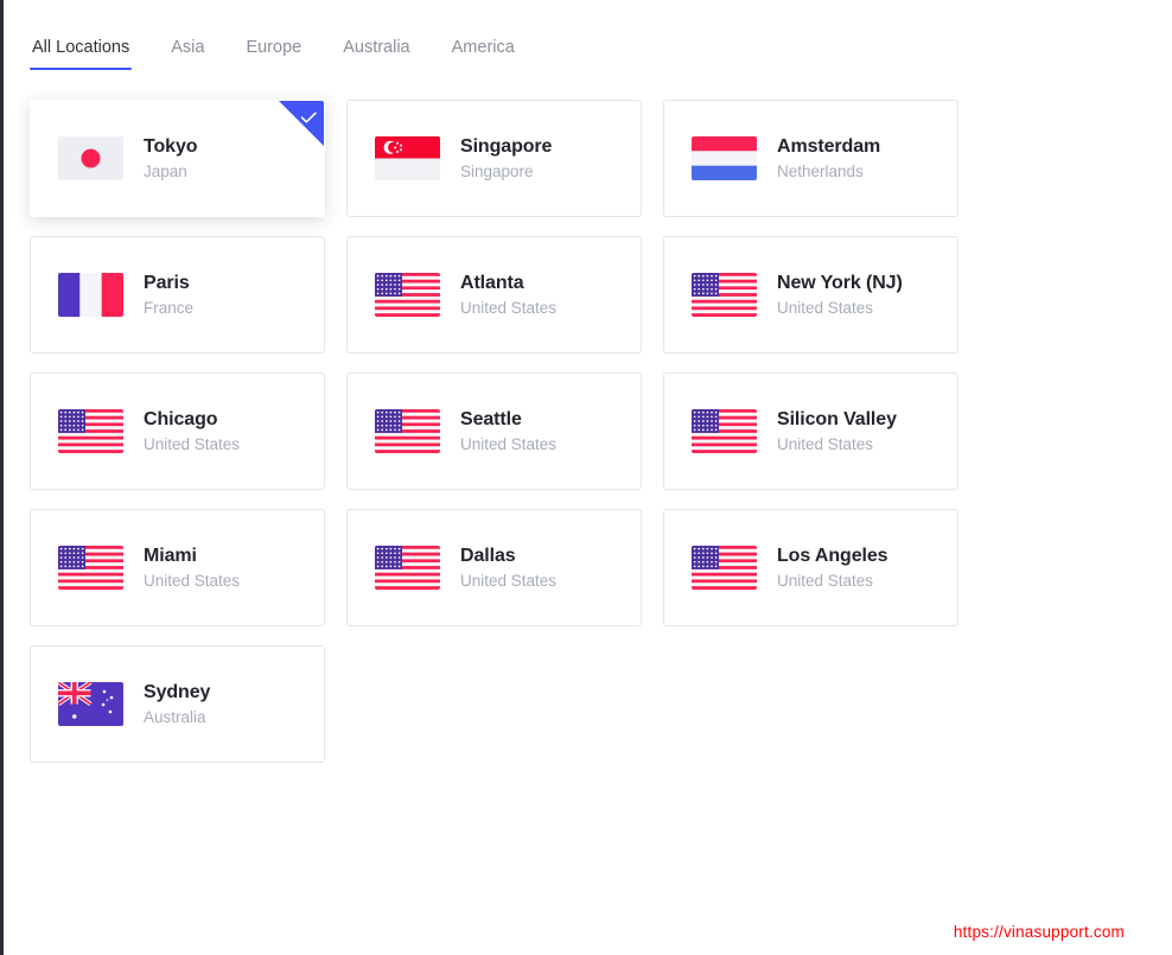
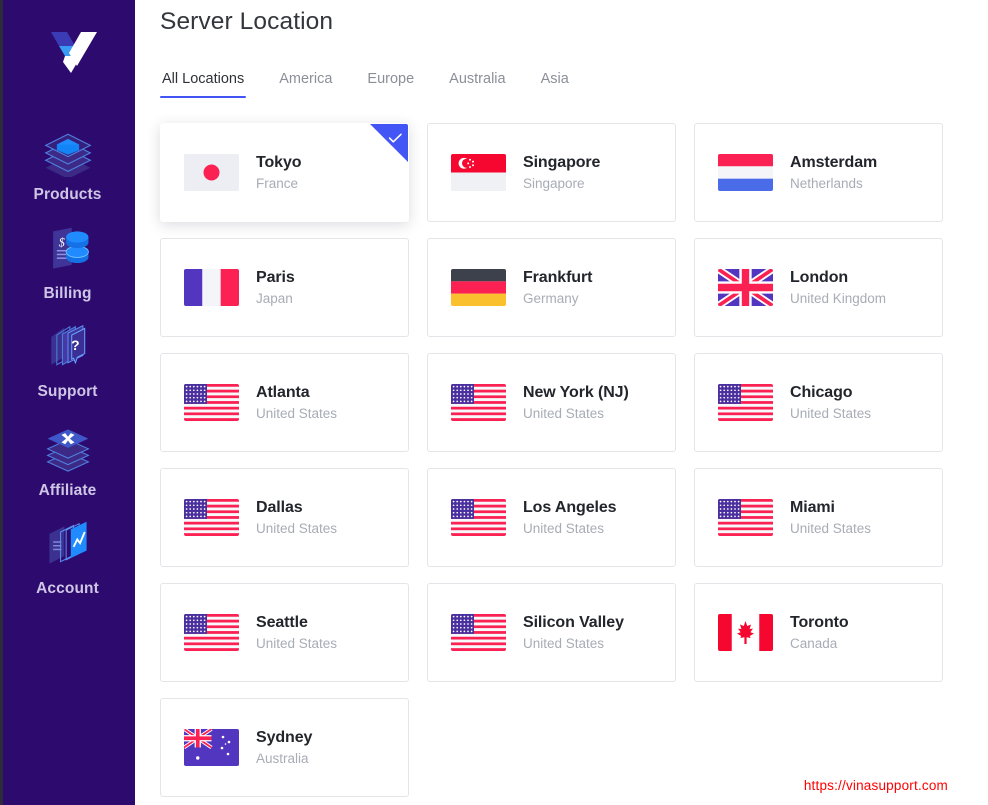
+ Products
+ $
+ Billing
+ ?
+ Support
+ Affiliate
+ Account
+ Server Location
  All Locations
- Asia
+ America
  Europe
  Australia
- America
+ Asia
  Tokyo
- Japan
+ France
  Singapore
  Singapore
  Amsterdam
  Netherlands
  Paris
- France
+ Japan
+ Frankfurt
+ Germany
+ London
+ United Kingdom
  Atlanta
  United States
  New York (NJ)
  United States
  Chicago
  United States
- Seattle
+ Dallas
  United States
- Silicon Valley
+ Los Angeles
  United States
  Miami
  United States
- Dallas
+ Seattle
  United States
- Los Angeles
+ Silicon Valley
  United States
+ Toronto
+ Canada
  Sydney
  Australia
  https://vinasupport.com
